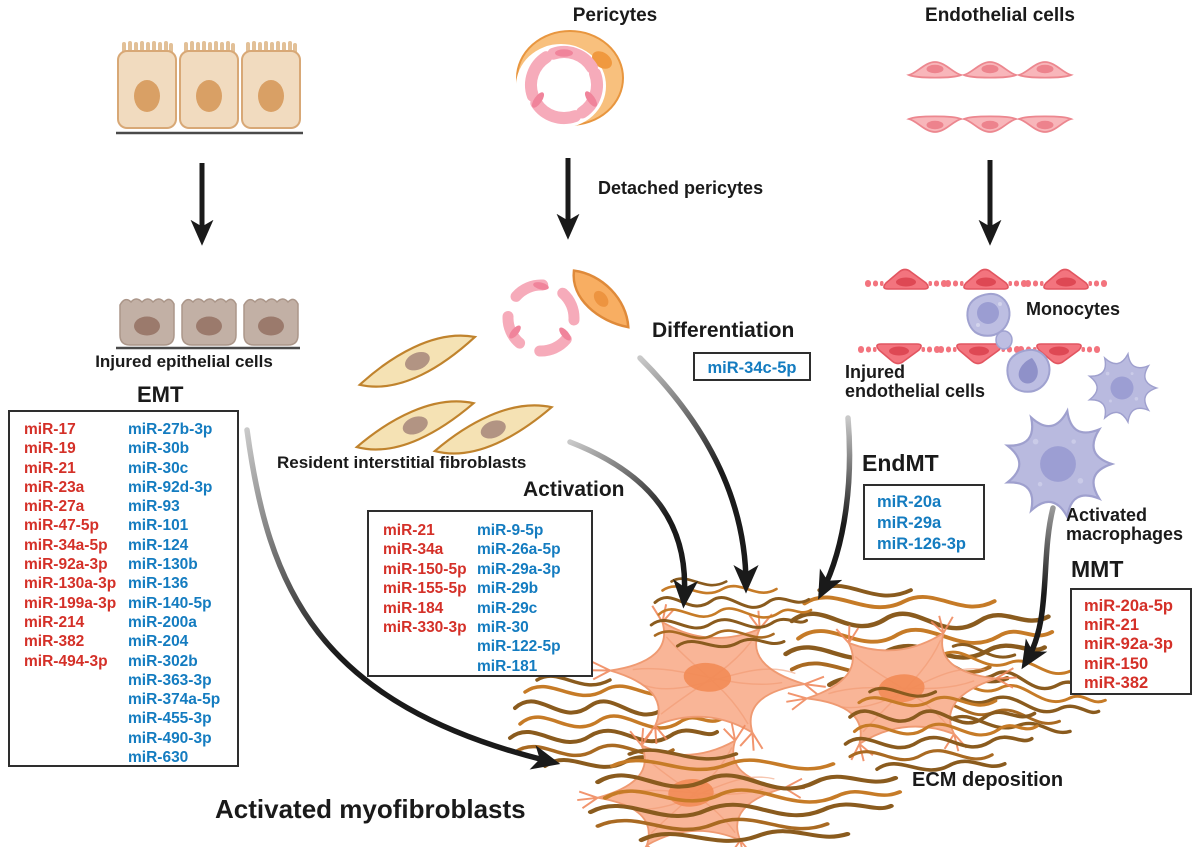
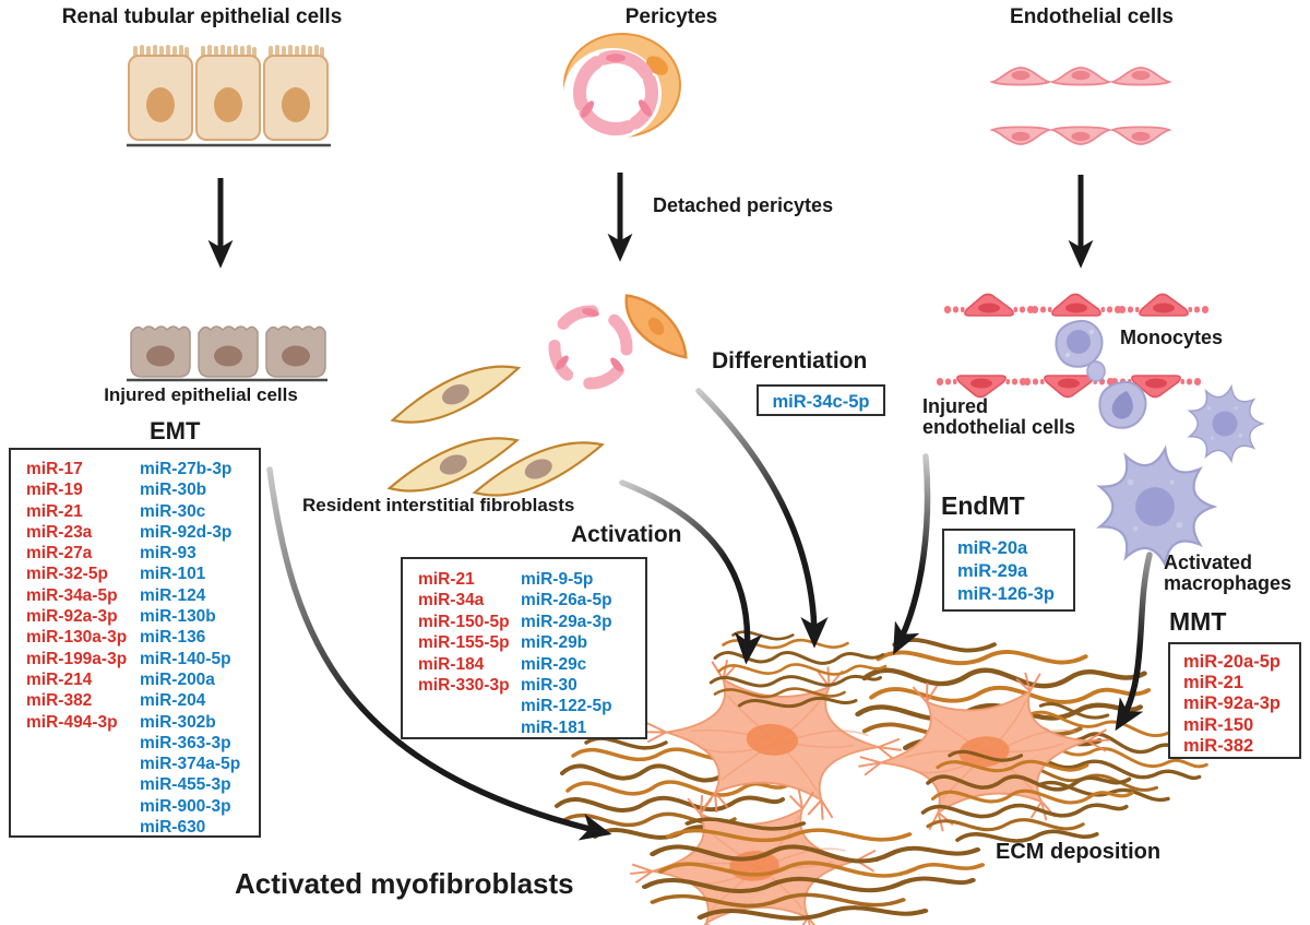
+ Renal tubular epithelial cells
  Pericytes
  Endothelial cells
  Detached pericytes
  Injured epithelial cells
  Resident interstitial fibroblasts
  Monocytes
  Injured
  endothelial cells
  Activated
  macrophages
  EMT
  miR-17
  miR-19
  miR-21
  miR-23a
  miR-27a
- miR-47-5p
+ miR-32-5p
  miR-34a-5p
  miR-92a-3p
  miR-130a-3p
  miR-199a-3p
  miR-214
  miR-382
  miR-494-3p
  miR-27b-3p
  miR-30b
  miR-30c
  miR-92d-3p
  miR-93
  miR-101
  miR-124
  miR-130b
  miR-136
  miR-140-5p
  miR-200a
  miR-204
  miR-302b
  miR-363-3p
  miR-374a-5p
  miR-455-3p
- miR-490-3p
+ miR-900-3p
  miR-630
  Activation
  miR-21
  miR-34a
  miR-150-5p
  miR-155-5p
  miR-184
  miR-330-3p
  miR-9-5p
  miR-26a-5p
  miR-29a-3p
  miR-29b
  miR-29c
  miR-30
  miR-122-5p
  miR-181
  Differentiation
  miR-34c-5p
  EndMT
  miR-20a
  miR-29a
  miR-126-3p
  MMT
  miR-20a-5p
  miR-21
  miR-92a-3p
  miR-150
  miR-382
  ECM deposition
  Activated myofibroblasts
